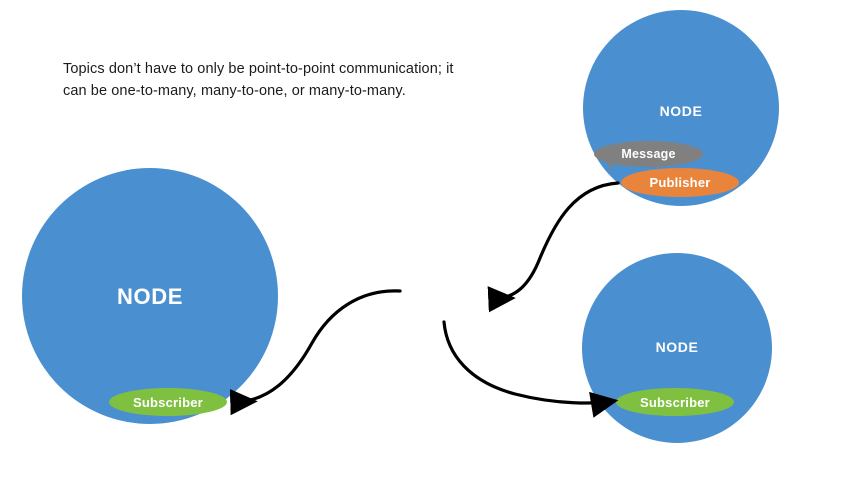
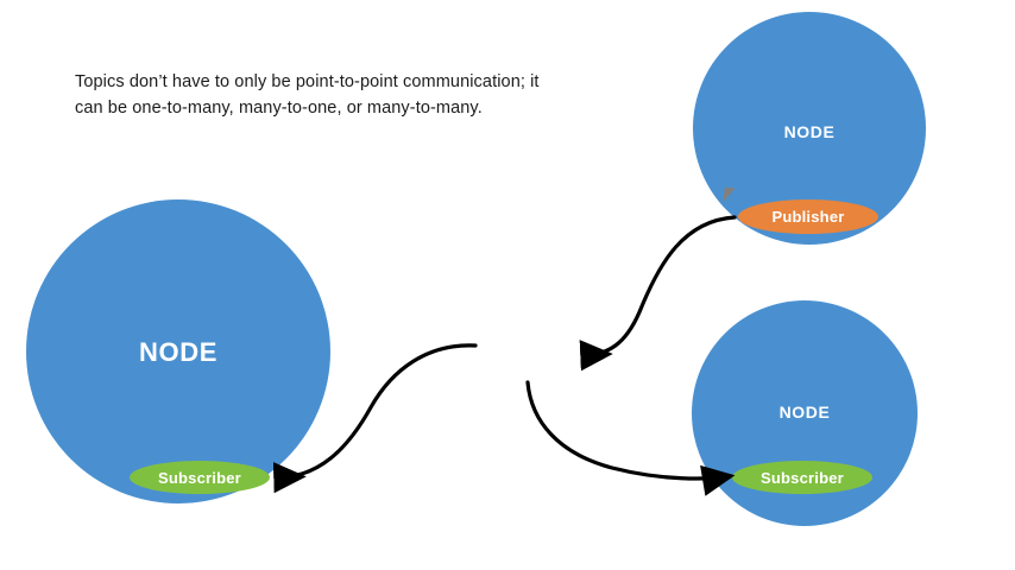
  Topics don’t have to only be point-to-point communication; it
  can be one-to-many, many-to-one, or many-to-many.
  NODE
  Subscriber
  NODE
- Message
  Publisher
  NODE
  Subscriber
